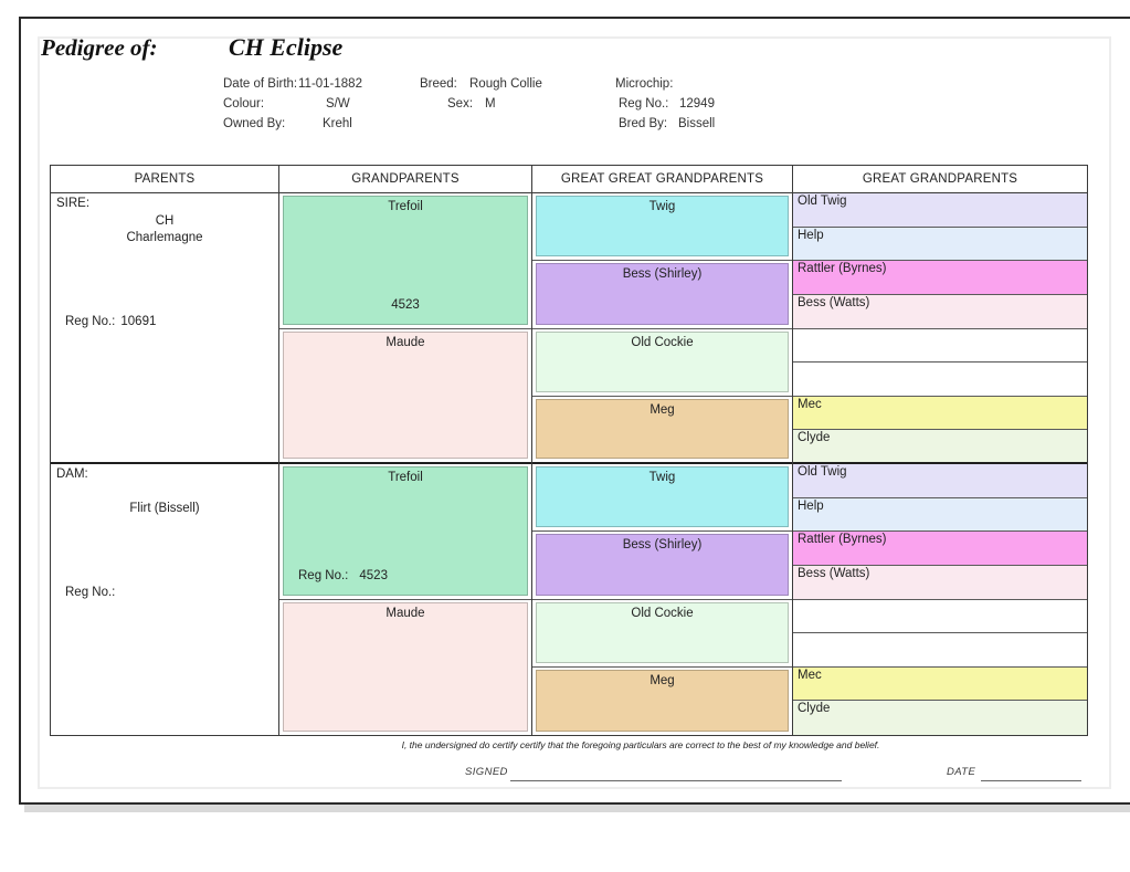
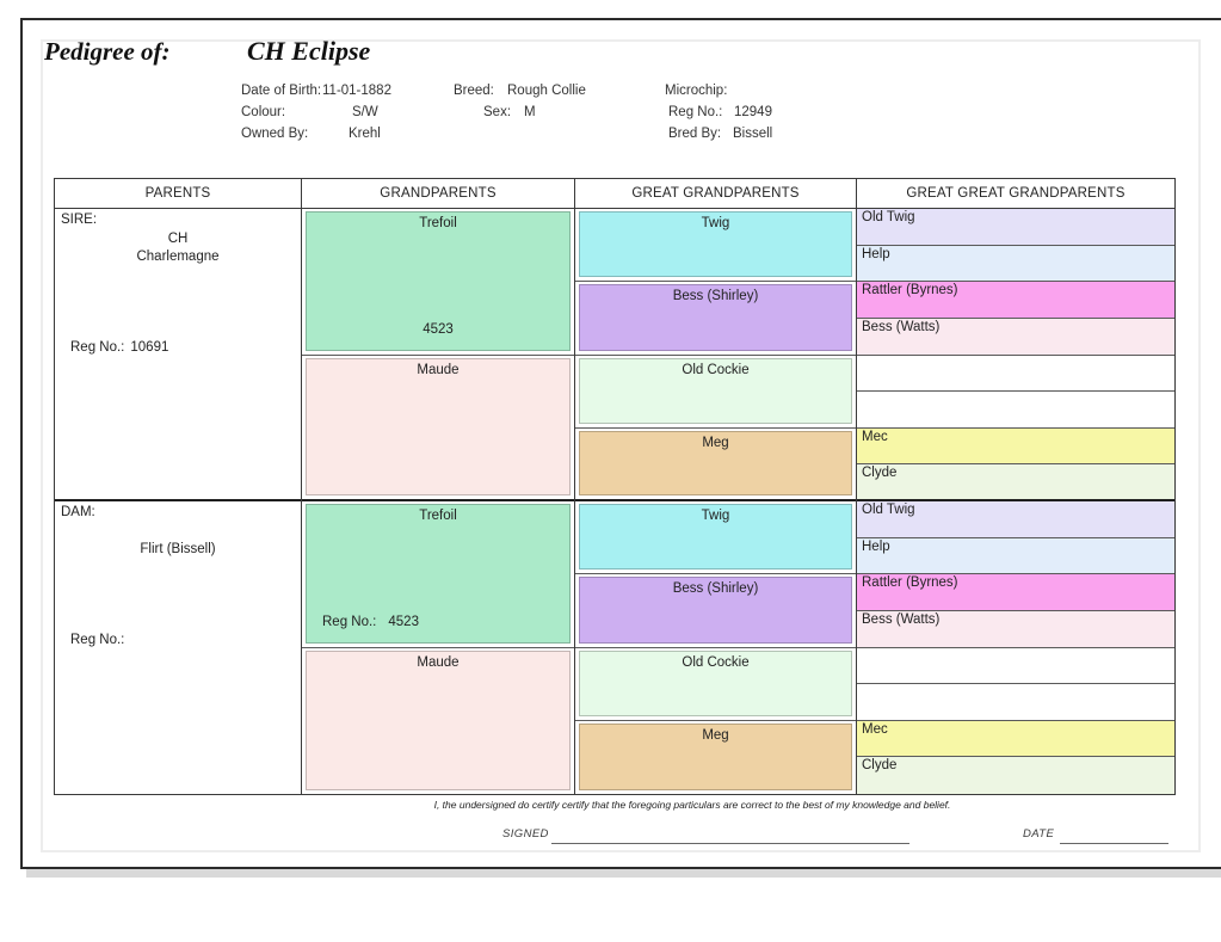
  Pedigree of:
  CH Eclipse
  Date of Birth:
  11-01-1882
  Breed:
  Rough Collie
  Microchip:
  Colour:
  S/W
  Sex:
  M
  Reg No.:
  12949
  Owned By:
  Krehl
  Bred By:
  Bissell
  PARENTS
  SIRE:
  CH
  Charlemagne
  Reg No.: 10691
  DAM:
  Flirt (Bissell)
  Reg No.:
  GRANDPARENTS
  Trefoil
  4523
  Maude
  Trefoil
  Reg No.: 4523
  Maude
- GREAT GREAT GRANDPARENTS
+ GREAT GRANDPARENTS
  Twig
  Bess (Shirley)
  Old Cockie
  Meg
  Twig
  Bess (Shirley)
  Old Cockie
  Meg
- GREAT GRANDPARENTS
+ GREAT GREAT GRANDPARENTS
  Old Twig
  Help
  Rattler (Byrnes)
  Bess (Watts)
  Mec
  Clyde
  Old Twig
  Help
  Rattler (Byrnes)
  Bess (Watts)
  Mec
  Clyde
  I, the undersigned do certify certify that the foregoing particulars are correct to the best of my knowledge and belief.
  SIGNED
  DATE
